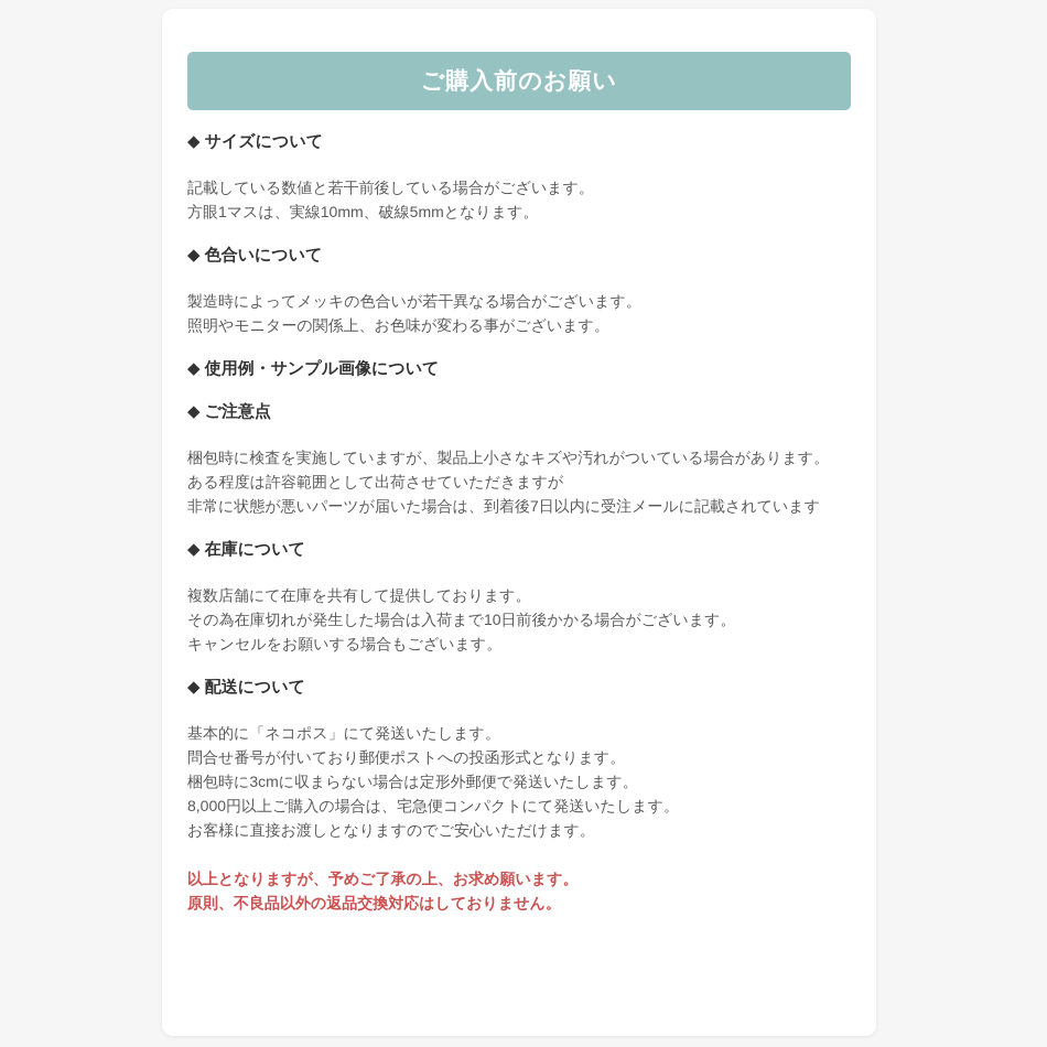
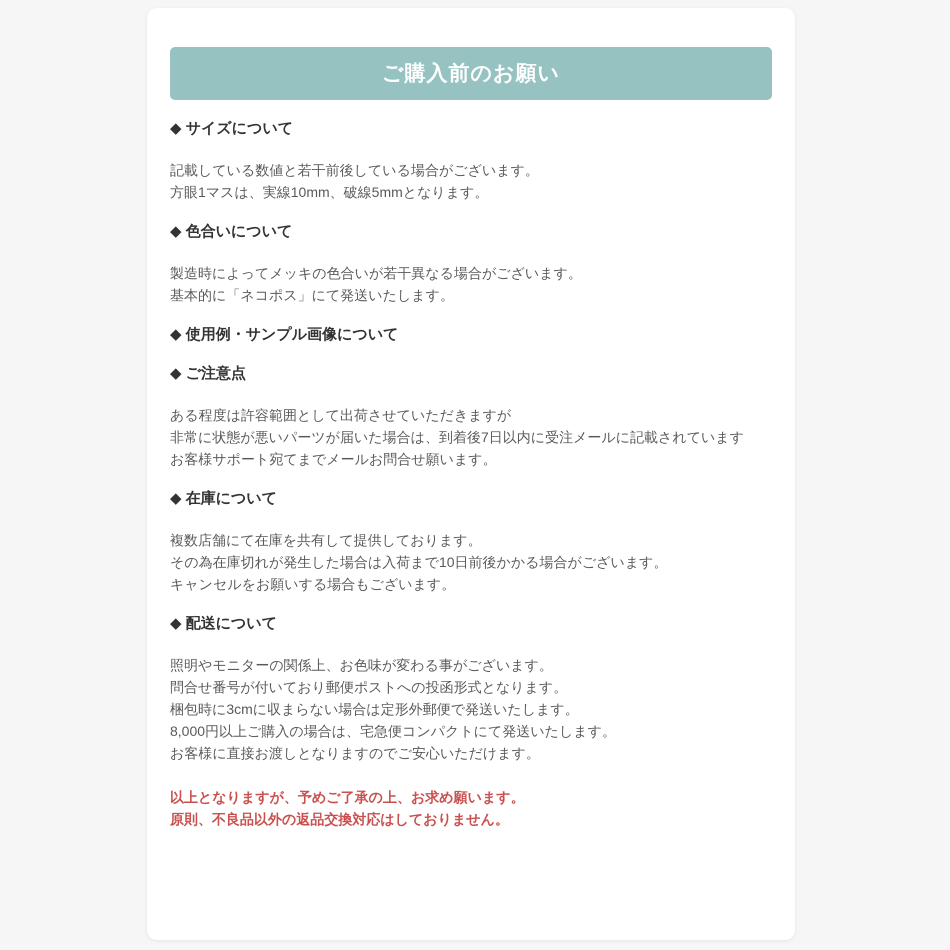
  ご購入前のお願い
  ◆ サイズについて
  記載している数値と若干前後している場合がございます。
  方眼1マスは、実線10mm、破線5mmとなります。
  ◆ 色合いについて
  製造時によってメッキの色合いが若干異なる場合がございます。
- 照明やモニターの関係上、お色味が変わる事がございます。
+ 基本的に「ネコポス」にて発送いたします。
  ◆ 使用例・サンプル画像について
  ◆ ご注意点
- 梱包時に検査を実施していますが、製品上小さなキズや汚れがついている場合があります。
  ある程度は許容範囲として出荷させていただきますが
  非常に状態が悪いパーツが届いた場合は、到着後7日以内に受注メールに記載されています
+ お客様サポート宛てまでメールお問合せ願います。
  ◆ 在庫について
  複数店舗にて在庫を共有して提供しております。
  その為在庫切れが発生した場合は入荷まで10日前後かかる場合がございます。
  キャンセルをお願いする場合もございます。
  ◆ 配送について
- 基本的に「ネコポス」にて発送いたします。
+ 照明やモニターの関係上、お色味が変わる事がございます。
  問合せ番号が付いており郵便ポストへの投函形式となります。
  梱包時に3cmに収まらない場合は定形外郵便で発送いたします。
  8,000円以上ご購入の場合は、宅急便コンパクトにて発送いたします。
  お客様に直接お渡しとなりますのでご安心いただけます。
  以上となりますが、予めご了承の上、お求め願います。
  原則、不良品以外の返品交換対応はしておりません。
